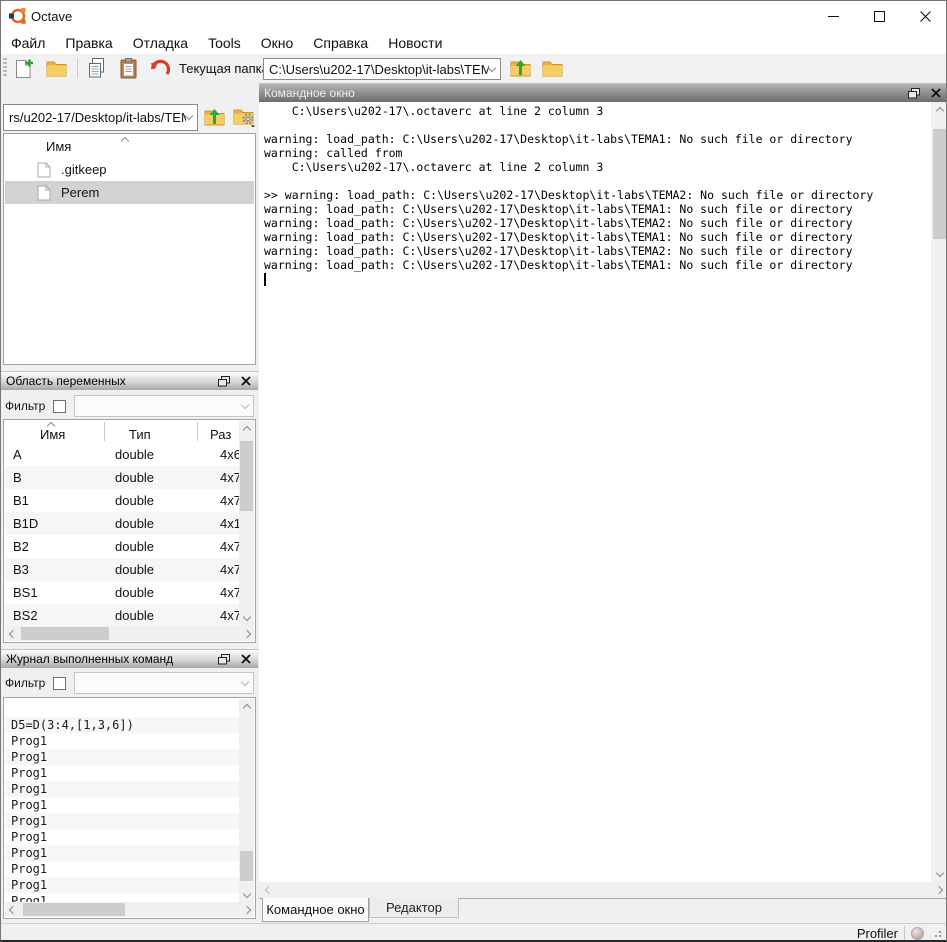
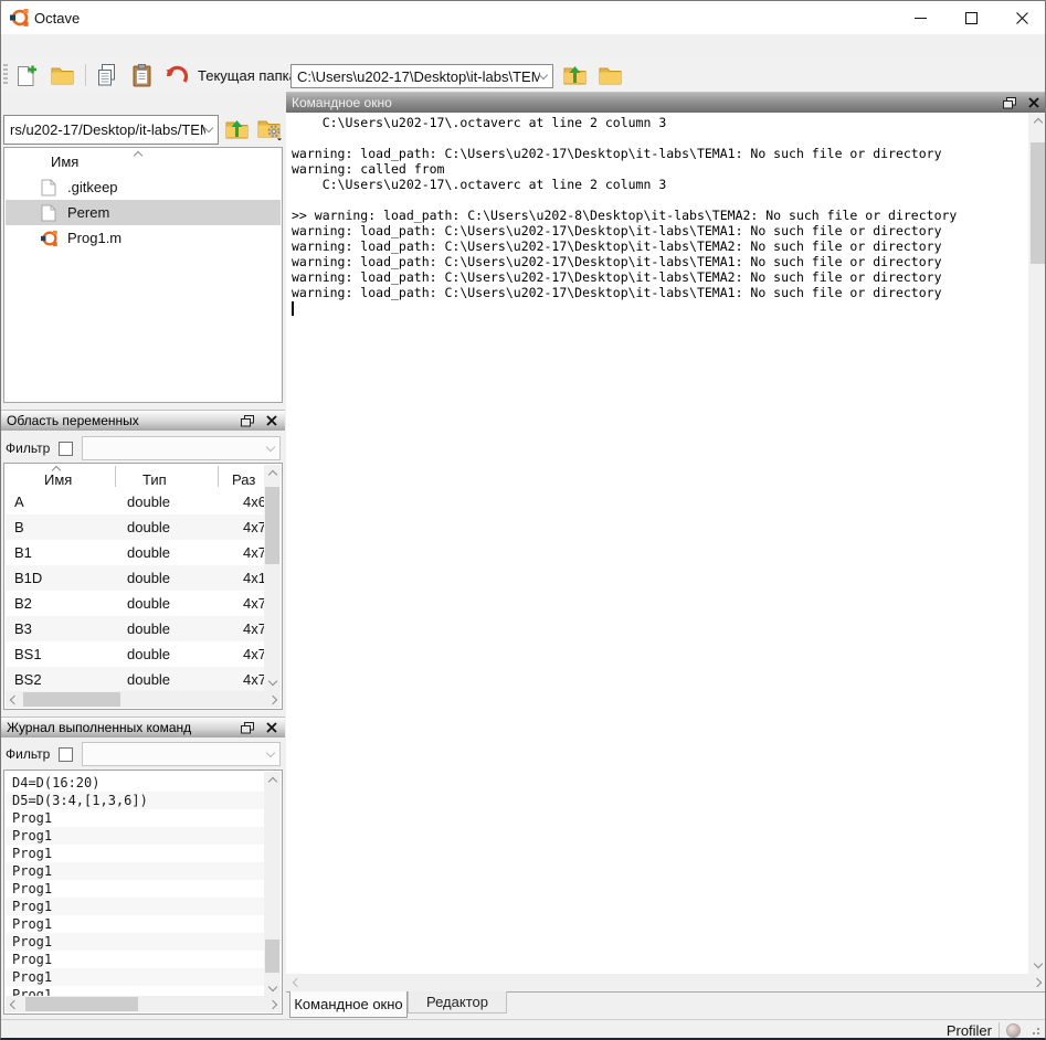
  Octave
- Файл
- Правка
- Отладка
- Tools
- Окно
- Справка
- Новости
  Текущая папк
  C:\Users\u202-17\Desktop\it-labs\TEM
  rs/u202-17/Desktop/it-labs/TE
  Имя
  .gitkeep
  Perem
+ Prog1.m
  Область переменных
  Фильтр
  Имя
  Тип
  Раз
  A
  double
  4x6
  B
  double
  4x7
  B1
  double
  4x7
  B1D
  double
  4x1
  B2
  double
  4x7
  B3
  double
  4x7
  BS1
  double
  4x7
  BS2
  double
  4x7
  Журнал выполненных команд
  Фильтр
+ D4=D(16:20)
  D5=D(3:4,[1,3,6])
  Prog1
  Prog1
  Prog1
  Prog1
  Prog1
  Prog1
  Prog1
  Prog1
  Prog1
  Prog1
  Prog1
  Командное окно
  C:\Users\u202-17\.octaverc at line 2 column 3
  warning: load_path: C:\Users\u202-17\Desktop\it-labs\TEMA1: No such file or directory
  warning: called from
  C:\Users\u202-17\.octaverc at line 2 column 3
- >> warning: load_path: C:\Users\u202-17\Desktop\it-labs\TEMA2: No such file or directory
+ >> warning: load_path: C:\Users\u202-8\Desktop\it-labs\TEMA2: No such file or directory
  warning: load_path: C:\Users\u202-17\Desktop\it-labs\TEMA1: No such file or directory
  warning: load_path: C:\Users\u202-17\Desktop\it-labs\TEMA2: No such file or directory
  warning: load_path: C:\Users\u202-17\Desktop\it-labs\TEMA1: No such file or directory
  warning: load_path: C:\Users\u202-17\Desktop\it-labs\TEMA2: No such file or directory
  warning: load_path: C:\Users\u202-17\Desktop\it-labs\TEMA1: No such file or directory
  Командное окно
  Редактор
  Profiler
